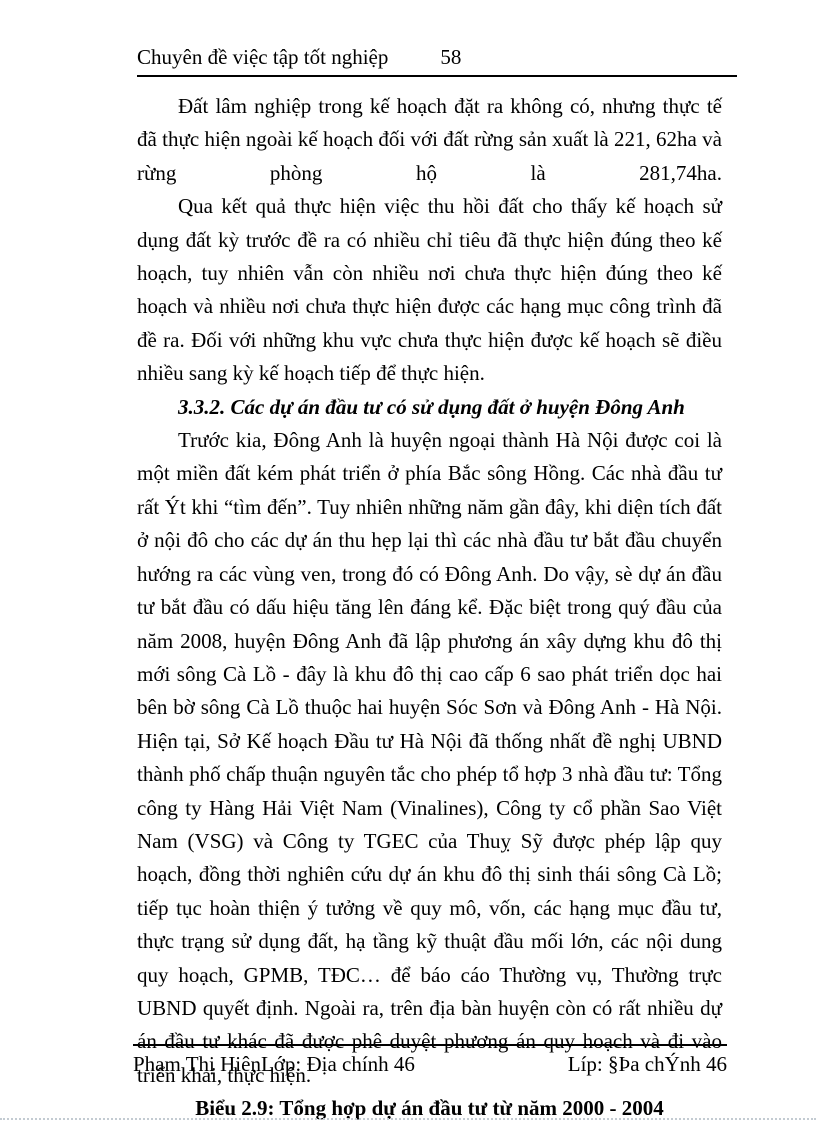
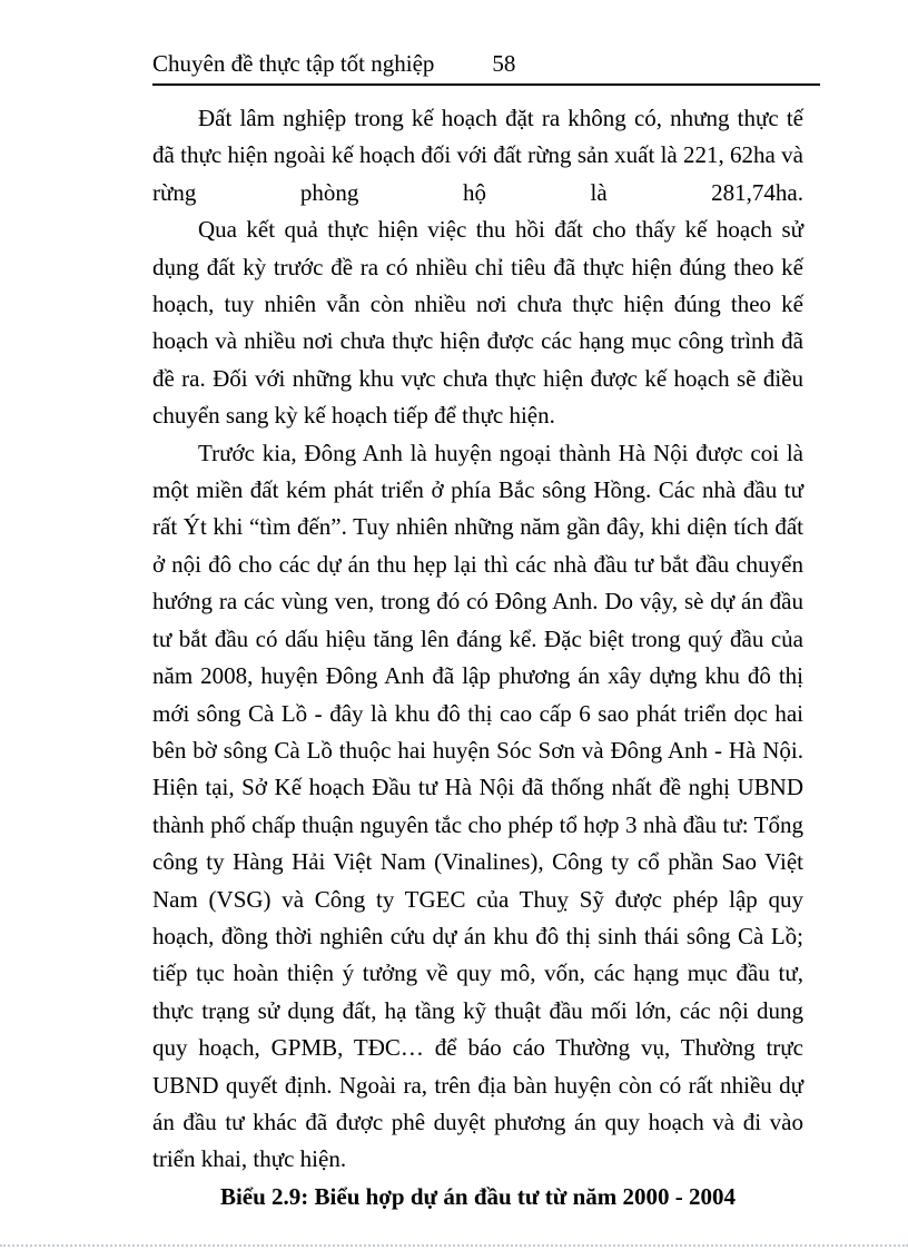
- Chuyên đề việc tập tốt nghiệp 58
+ Chuyên đề thực tập tốt nghiệp 58
  Đất lâm nghiệp trong kế hoạch đặt ra không có, nhưng thực tế đã thực hiện ngoài kế hoạch đối với đất rừng sản xuất là 221, 62ha và rừng phòng hộ là 281,74ha.
- Qua kết quả thực hiện việc thu hồi đất cho thấy kế hoạch sử dụng đất kỳ trước đề ra có nhiều chỉ tiêu đã thực hiện đúng theo kế hoạch, tuy nhiên vẫn còn nhiều nơi chưa thực hiện đúng theo kế hoạch và nhiều nơi chưa thực hiện được các hạng mục công trình đã đề ra. Đối với những khu vực chưa thực hiện được kế hoạch sẽ điều nhiều sang kỳ kế hoạch tiếp để thực hiện.
+ Qua kết quả thực hiện việc thu hồi đất cho thấy kế hoạch sử dụng đất kỳ trước đề ra có nhiều chỉ tiêu đã thực hiện đúng theo kế hoạch, tuy nhiên vẫn còn nhiều nơi chưa thực hiện đúng theo kế hoạch và nhiều nơi chưa thực hiện được các hạng mục công trình đã đề ra. Đối với những khu vực chưa thực hiện được kế hoạch sẽ điều chuyển sang kỳ kế hoạch tiếp để thực hiện.
- 3.3.2. Các dự án đầu tư có sử dụng đất ở huyện Đông Anh
  Trước kia, Đông Anh là huyện ngoại thành Hà Nội được coi là một miền đất kém phát triển ở phía Bắc sông Hồng. Các nhà đầu tư rất Ýt khi “tìm đến”. Tuy nhiên những năm gần đây, khi diện tích đất ở nội đô cho các dự án thu hẹp lại thì các nhà đầu tư bắt đầu chuyển hướng ra các vùng ven, trong đó có Đông Anh. Do vậy, sè dự án đầu tư bắt đầu có dấu hiệu tăng lên đáng kể. Đặc biệt trong quý đầu của năm 2008, huyện Đông Anh đã lập phương án xây dựng khu đô thị mới sông Cà Lồ - đây là khu đô thị cao cấp 6 sao phát triển dọc hai bên bờ sông Cà Lồ thuộc hai huyện Sóc Sơn và Đông Anh - Hà Nội. Hiện tại, Sở Kế hoạch Đầu tư Hà Nội đã thống nhất đề nghị UBND thành phố chấp thuận nguyên tắc cho phép tổ hợp 3 nhà đầu tư: Tổng công ty Hàng Hải Việt Nam (Vinalines), Công ty cổ phần Sao Việt Nam (VSG) và Công ty TGEC của Thuỵ Sỹ được phép lập quy hoạch, đồng thời nghiên cứu dự án khu đô thị sinh thái sông Cà Lồ; tiếp tục hoàn thiện ý tưởng về quy mô, vốn, các hạng mục đầu tư, thực trạng sử dụng đất, hạ tầng kỹ thuật đầu mối lớn, các nội dung quy hoạch, GPMB, TĐC… để báo cáo Thường vụ, Thường trực UBND quyết định. Ngoài ra, trên địa bàn huyện còn có rất nhiều dự án đầu tư khác đã được phê duyệt phương án quy hoạch và đi vào triển khai, thực hiện.
- Biểu 2.9: Tổng hợp dự án đầu tư từ năm 2000 - 2004
+ Biểu 2.9: Biểu hợp dự án đầu tư từ năm 2000 - 2004
- Phạm Thị HiênLớp: Địa chính 46
- Líp: §Þa chÝnh 46
